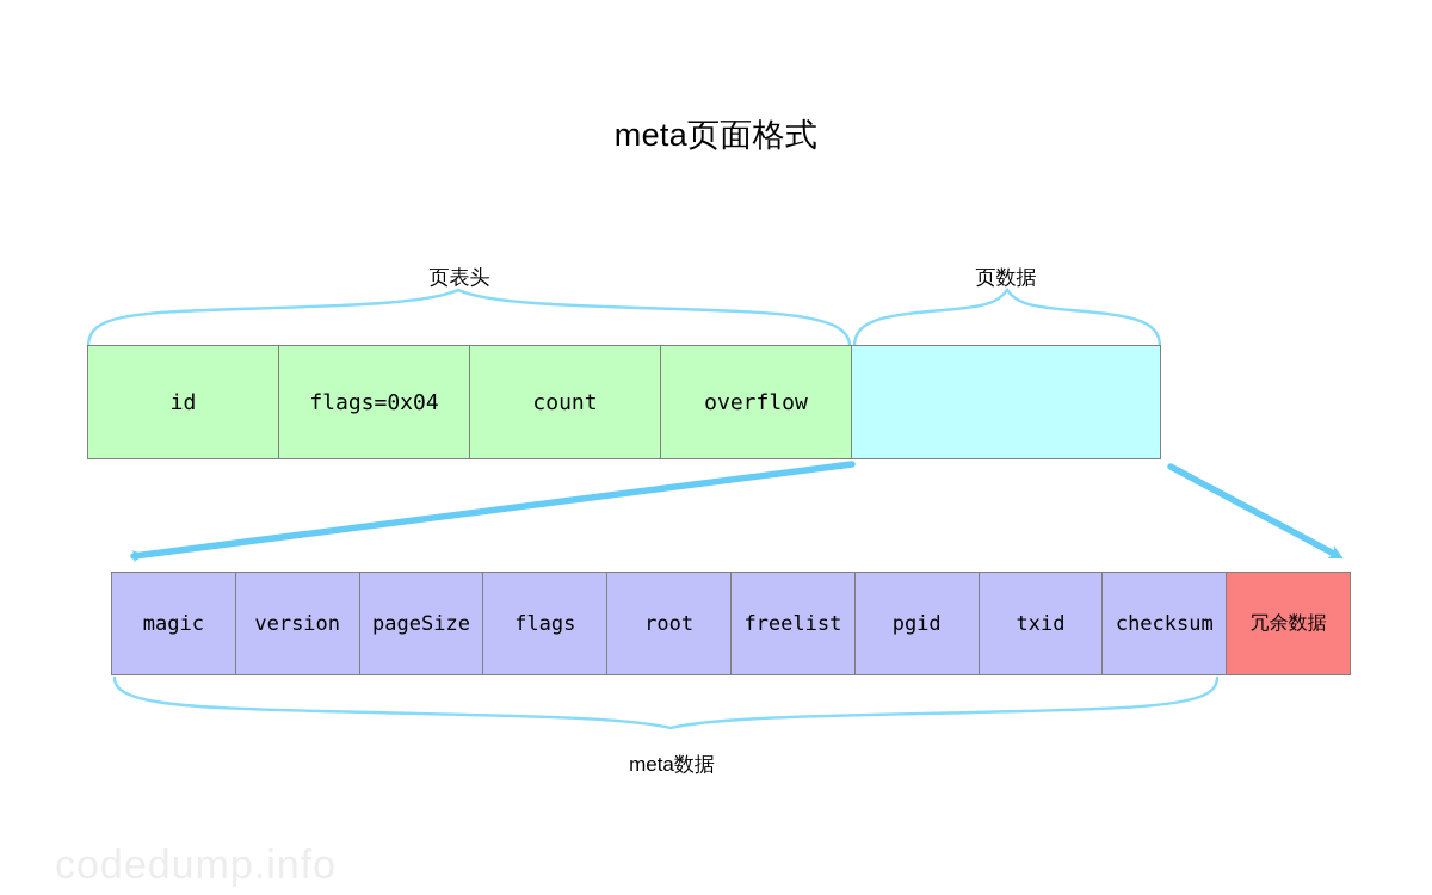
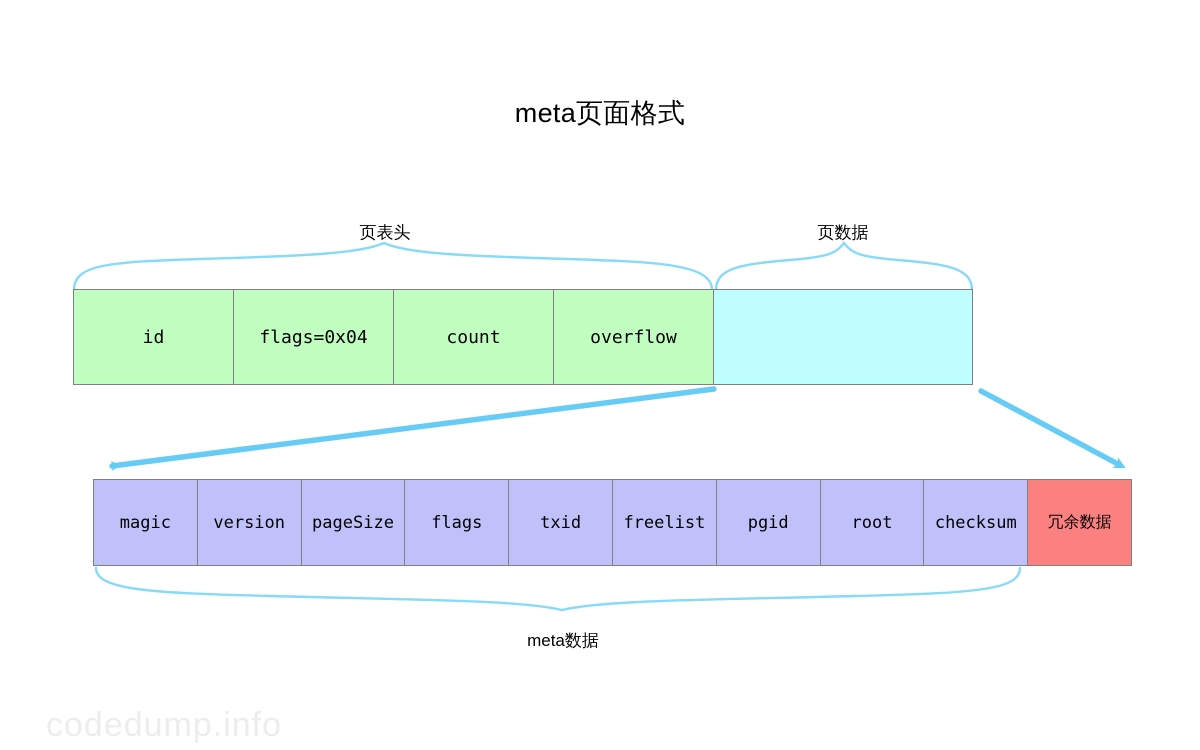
  meta页面格式
  页表头
  页数据
  meta数据
  id
  flags=0x04
  count
  overflow
  magic
  version
  pageSize
  flags
- root
+ txid
  freelist
  pgid
- txid
+ root
  checksum
  冗余数据
